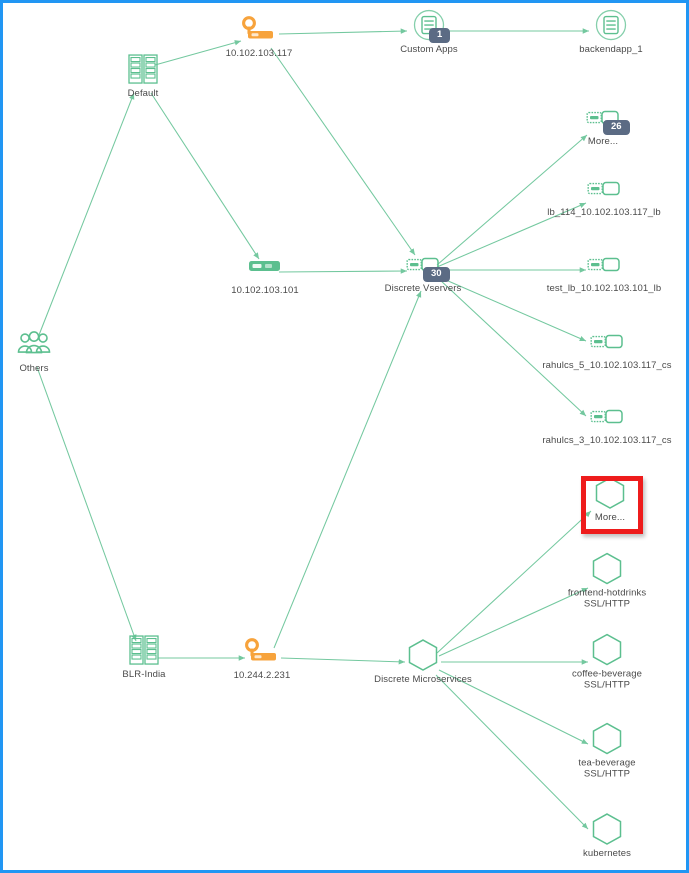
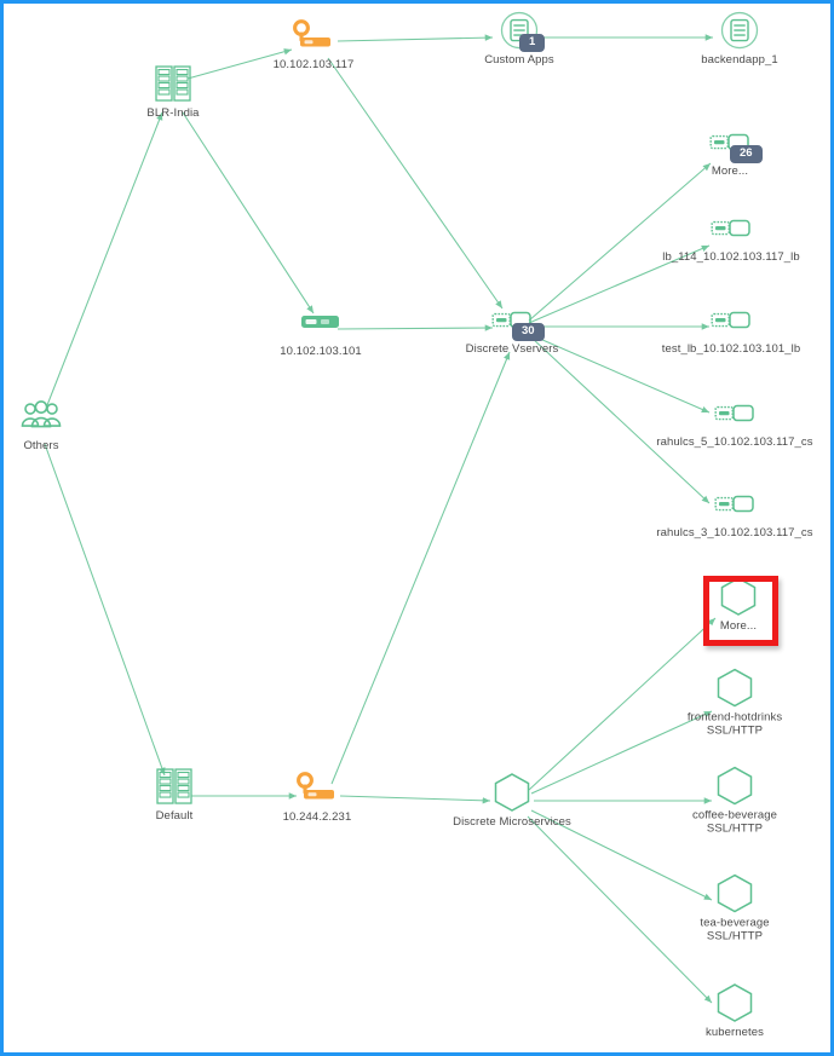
  Others
- Default
+ BLR-India
  10.102.103.117
  1
  Custom Apps
  backendapp_1
  26
  More...
  lb_114_10.102.103.117_lb
  10.102.103.101
  30
  Discrete Vservers
  test_lb_10.102.103.101_lb
  rahulcs_5_10.102.103.117_cs
  rahulcs_3_10.102.103.117_cs
  More...
  frontend-hotdrinks
  SSL/HTTP
- BLR-India
+ Default
  10.244.2.231
  Discrete Microservices
  coffee-beverage
  SSL/HTTP
  tea-beverage
  SSL/HTTP
  kubernetes
